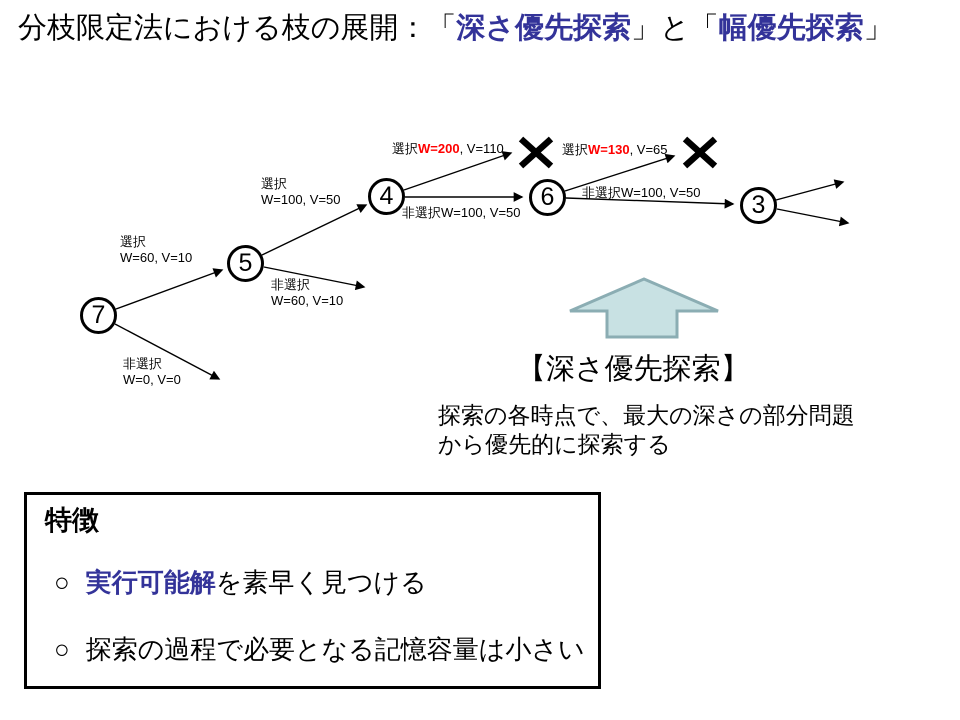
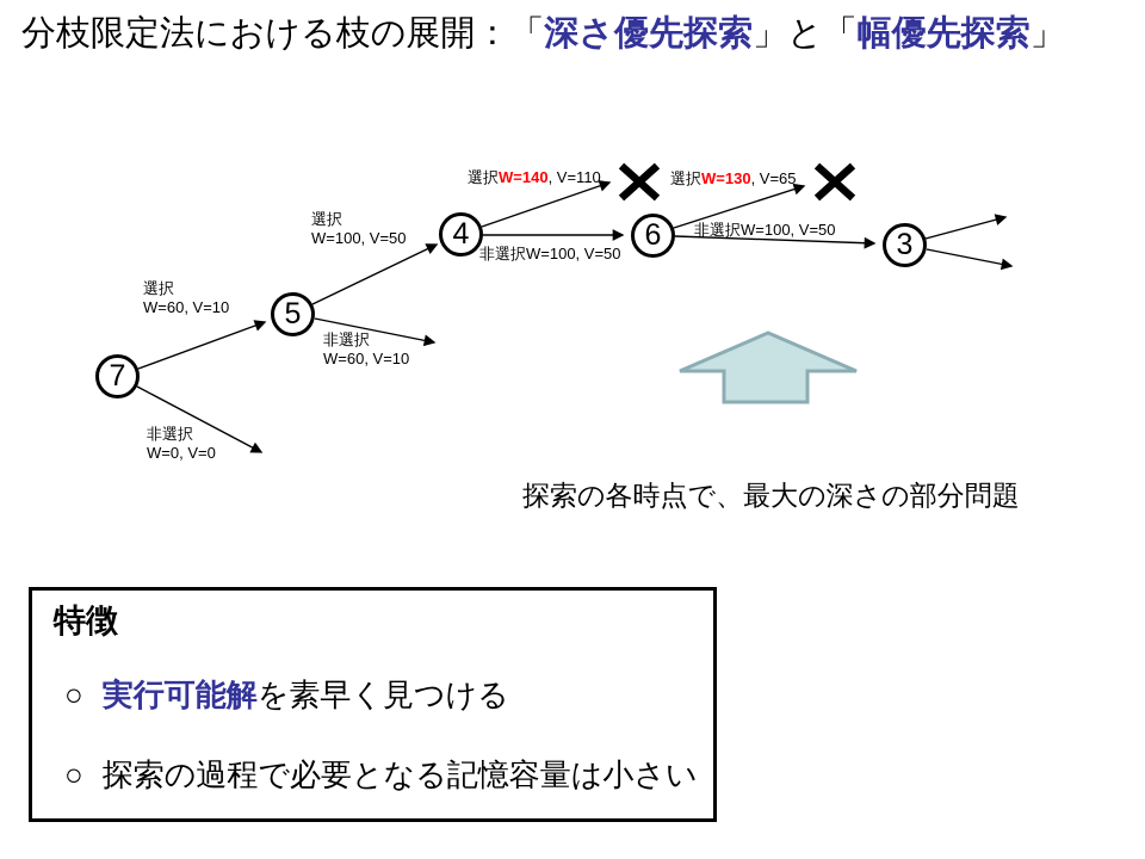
  分枝限定法における枝の展開：「深さ優先探索」と「幅優先探索」
  7
  5
  4
  6
  3
  選択
  W=60, V=10
  非選択
  W=0, V=0
  選択
  W=100, V=50
  非選択
  W=60, V=10
- 選択W=200, V=110
+ 選択W=140, V=110
  非選択W=100, V=50
  選択W=130, V=65
  非選択W=100, V=50
- 【深さ優先探索】
  探索の各時点で、最大の深さの部分問題
- から優先的に探索する
  特徴
  ○
  実行可能解を素早く見つける
  ○
  探索の過程で必要となる記憶容量は小さい
